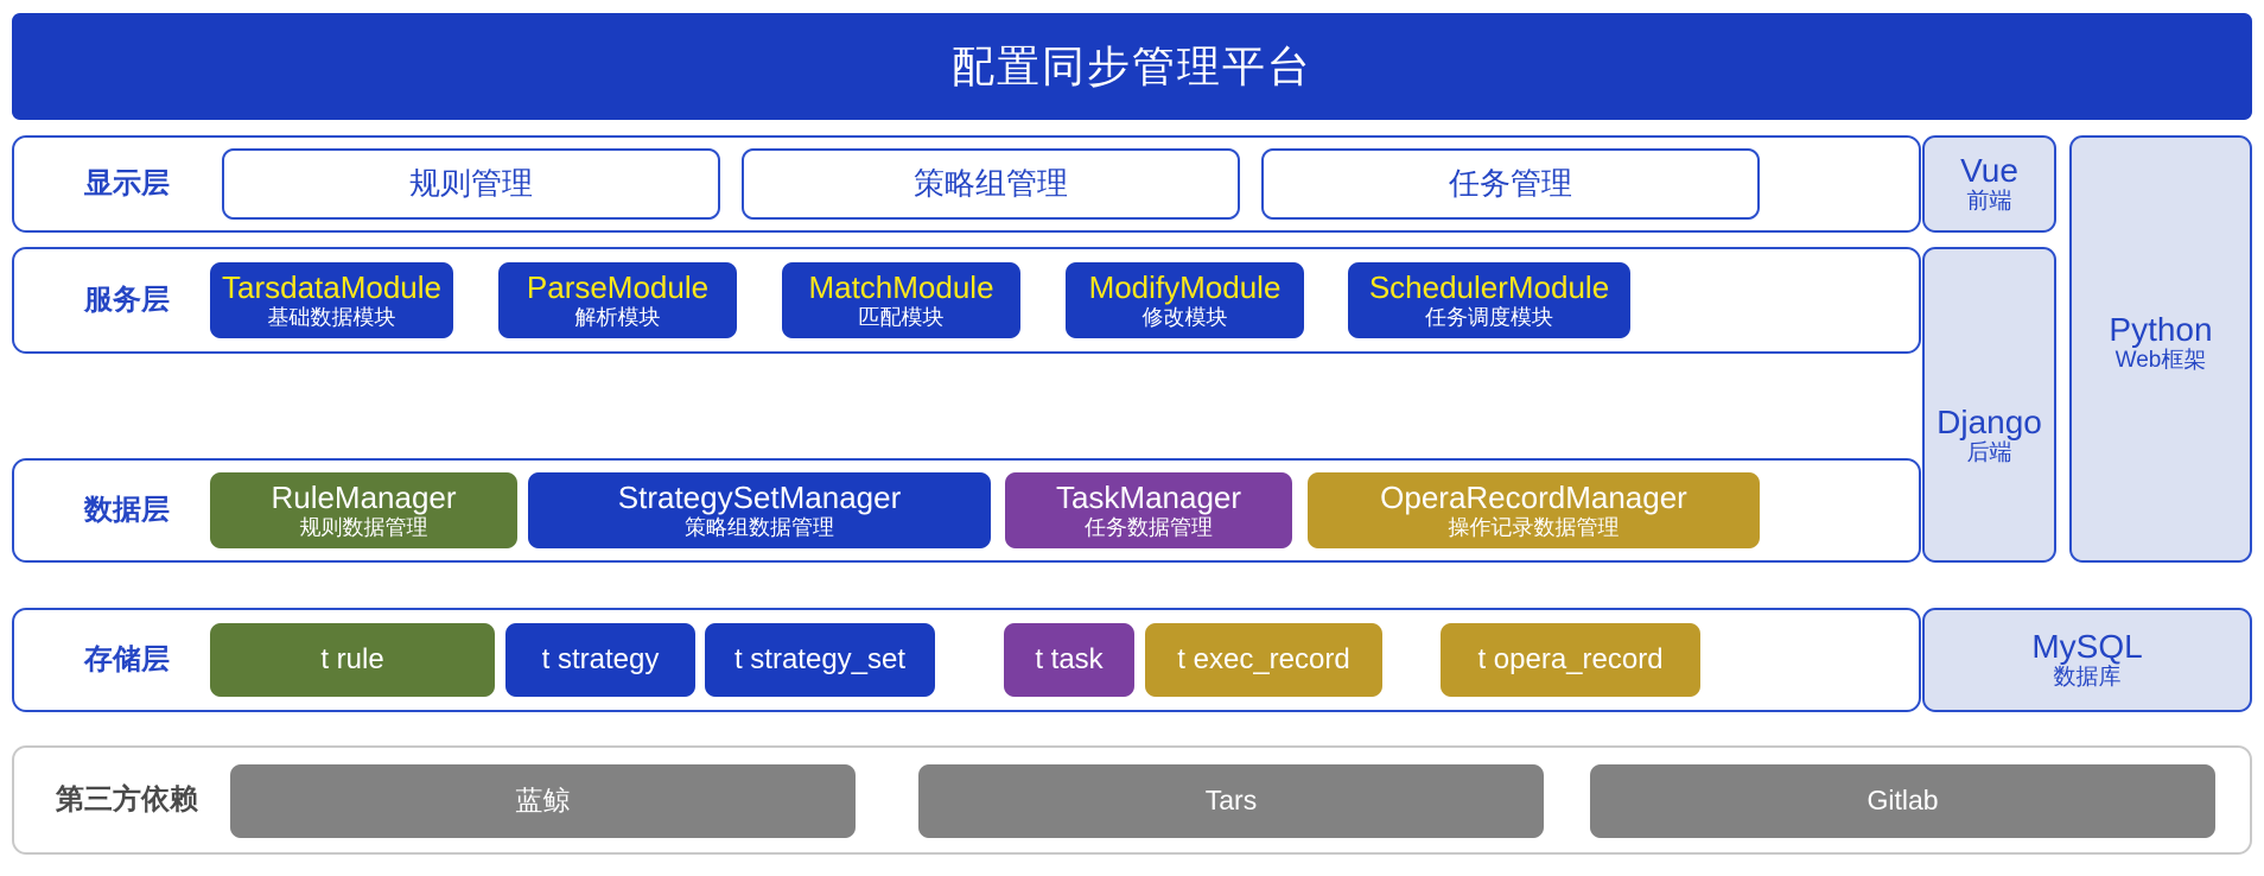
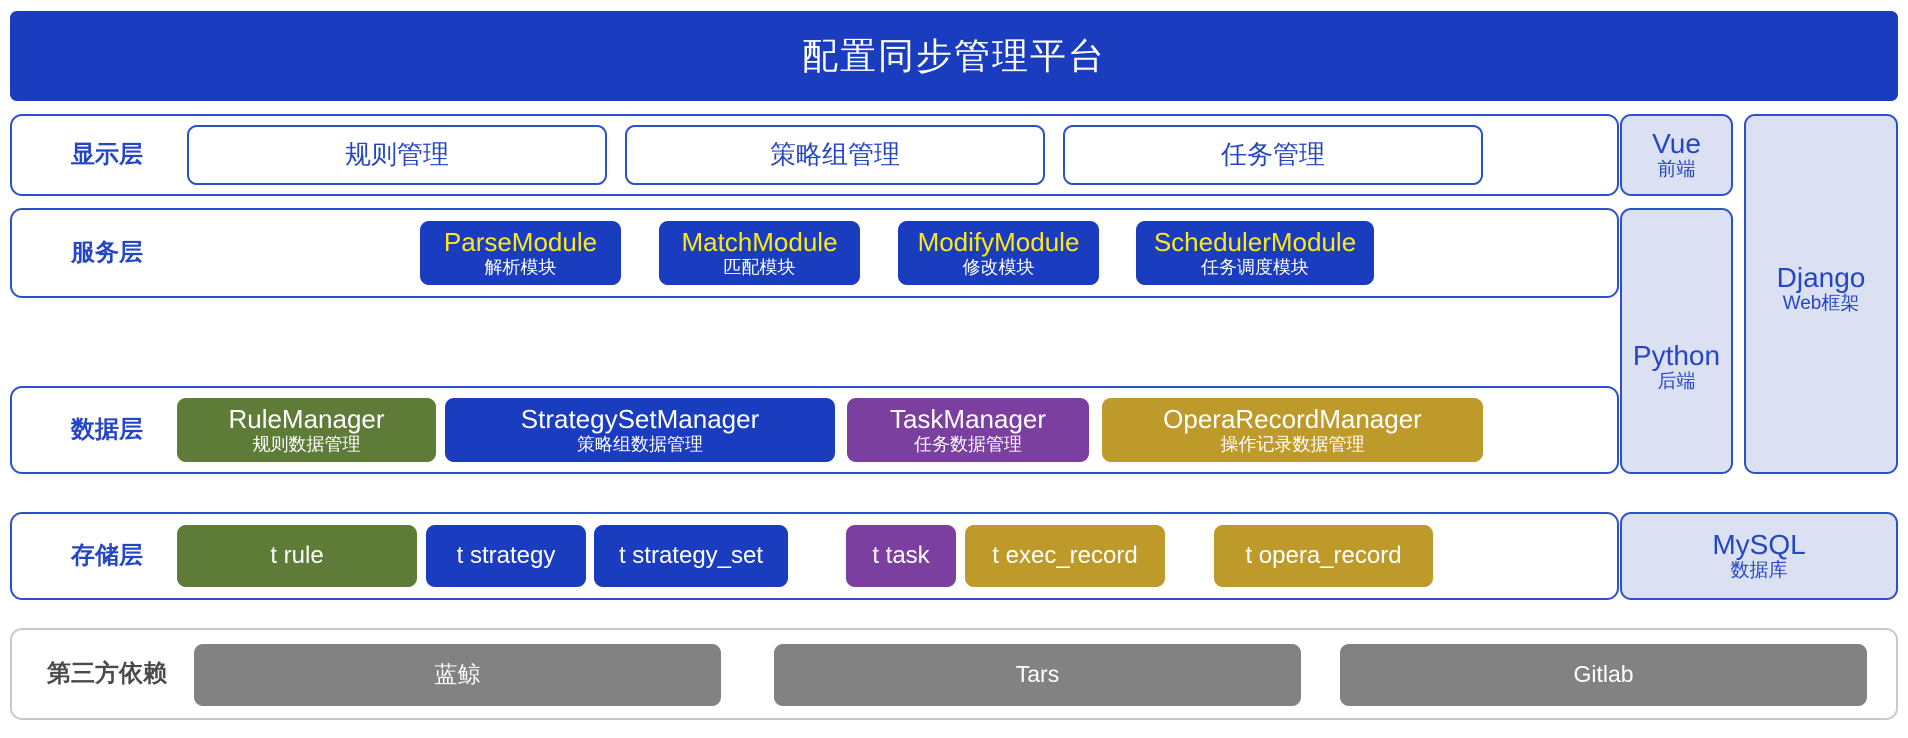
  配置同步管理平台
  显示层
  规则管理
  策略组管理
  任务管理
  服务层
- TarsdataModule
- 基础数据模块
  ParseModule
  解析模块
  MatchModule
  匹配模块
  ModifyModule
  修改模块
  SchedulerModule
  任务调度模块
  数据层
  RuleManager
  规则数据管理
  StrategySetManager
  策略组数据管理
  TaskManager
  任务数据管理
  OperaRecordManager
  操作记录数据管理
  存储层
  t rule
  t strategy
  t strategy_set
  t task
  t exec_record
  t opera_record
  第三方依赖
  蓝鲸
  Tars
  Gitlab
  Vue
  前端
- Django
+ Python
  后端
- Python
+ Django
  Web框架
  MySQL
  数据库
